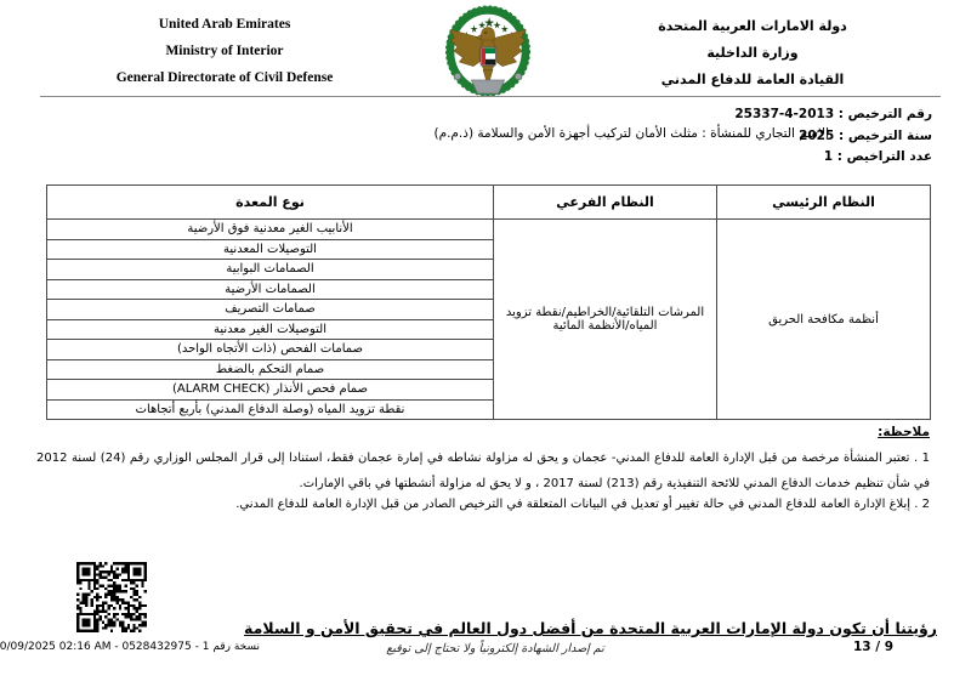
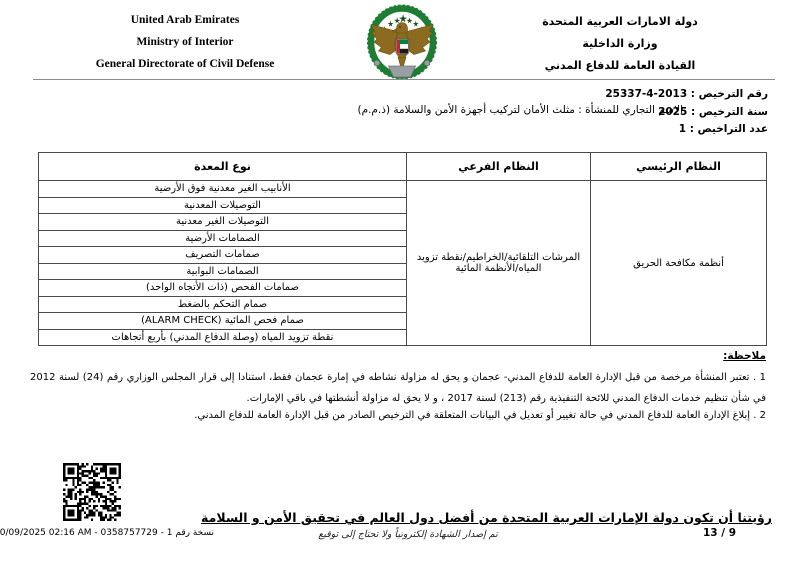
  United Arab Emirates
  Ministry of Interior
  General Directorate of Civil Defense
  دولة الامارات العربية المتحدة
  وزارة الداخلية
  القيادة العامة للدفاع المدني
  رقم الترخيص : 25337-4-2013
  سنة الترخيص : 2025
  عدد التراخيص : 1
  الاسم التجاري للمنشأة : مثلث الأمان لتركيب أجهزة الأمن والسلامة (ذ.م.م)
  النظام الرئيسي	النظام الفرعي	نوع المعدة
  أنظمة مكافحة الحريق	المرشات التلقائية/الخراطيم/نقطة تزويد المياه/الأنظمة المائية	الأنابيب الغير معدنية فوق الأرضية
  التوصيلات المعدنية
- الصمامات البوابية
+ التوصيلات الغير معدنية
  الصمامات الأرضية
  صمامات التصريف
- التوصيلات الغير معدنية
+ الصمامات البوابية
  صمامات الفحص (ذات الأتجاه الواحد)
  صمام التحكم بالضغط
- صمام فحص الأنذار (ALARM CHECK)
+ صمام فحص المائية (ALARM CHECK)
  نقطة تزويد المياه (وصلة الدفاع المدني) بأربع أتجاهات
  ملاحظة:
  1 . تعتبر المنشأة مرخصة من قبل الإدارة العامة للدفاع المدني- عجمان و يحق له مزاولة نشاطه في إمارة عجمان فقط، استنادا إلى قرار المجلس الوزاري رقم (24) لسنة 2012 في شأن تنظيم خدمات الدفاع المدني للائحة التنفيذية رقم (213) لسنة 2017 ، و لا يحق له مزاولة أنشطتها في باقي الإمارات.
  2 . إبلاغ الإدارة العامة للدفاع المدني في حالة تغيير أو تعديل في البيانات المتعلقة في الترخيص الصادر من قبل الإدارة العامة للدفاع المدني.
- نسخة رقم 1 - 0/09/2025 02:16 AM - 0528432975
+ نسخة رقم 1 - 0/09/2025 02:16 AM - 0358757729
  رؤيتنا أن تكون دولة الإمارات العربية المتحدة من أفضل دول العالم في تحقيق الأمن و السلامة
  تم إصدار الشهادة إلكترونياً ولا تحتاج إلى توقيع
  13 / 9
